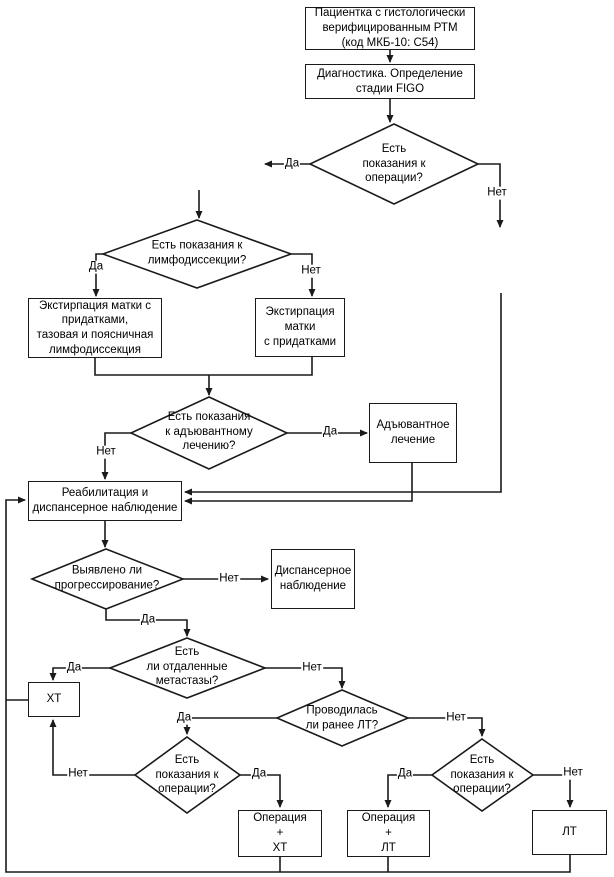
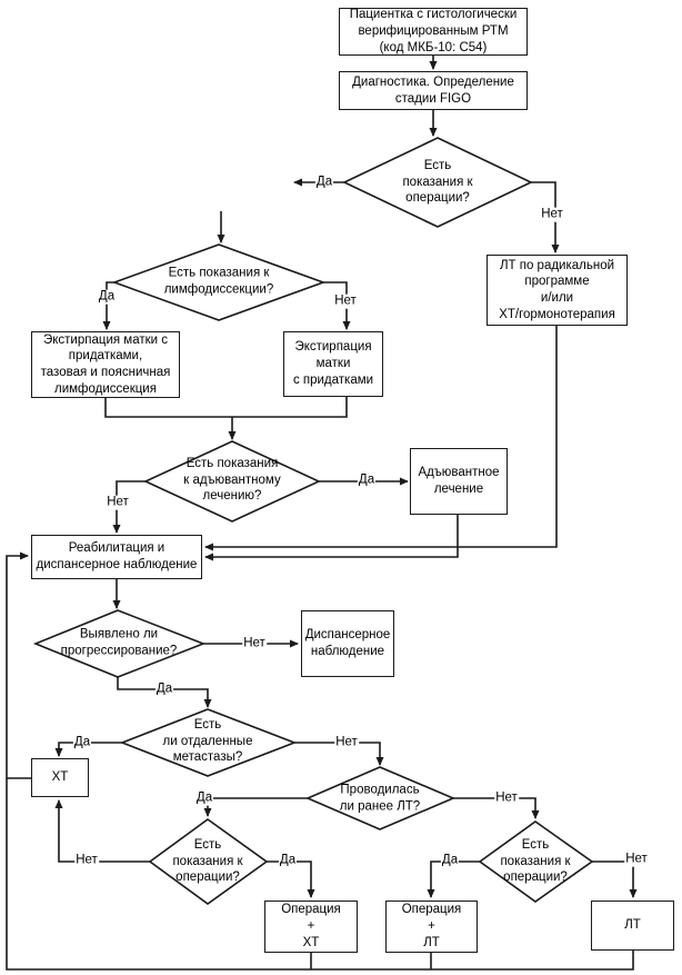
  Пациентка с гистологически
  верифицированным РТМ
  (код МКБ-10: С54)
  Диагностика. Определение
  стадии FIGO
+ ЛТ по радикальной
+ программе
+ и/или
+ ХТ/гормонотерапия
  Экстирпация матки с
  придатками,
  тазовая и поясничная
  лимфодиссекция
  Экстирпация матки
  с придатками
  Адъювантное
  лечение
  Реабилитация и
  диспансерное наблюдение
  Диспансерное
  наблюдение
  ХТ
  Операция
  +
  ХТ
  Операция
  +
  ЛТ
  ЛТ
  Есть
  показания к
  операции?
  Есть показания к
  лимфодиссекции?
  Есть показания
  к адъювантному
  лечению?
  Выявлено ли
  прогрессирование?
  Есть
  ли отдаленные
  метастазы?
  Проводилась
  ли ранее ЛТ?
  Есть
  показания к
  операции?
  Есть
  показания к
  операции?
  Да
  Нет
  Да
  Нет
  Да
  Нет
  Нет
  Да
  Да
  Нет
  Да
  Нет
  Да
  Нет
  Да
  Нет
